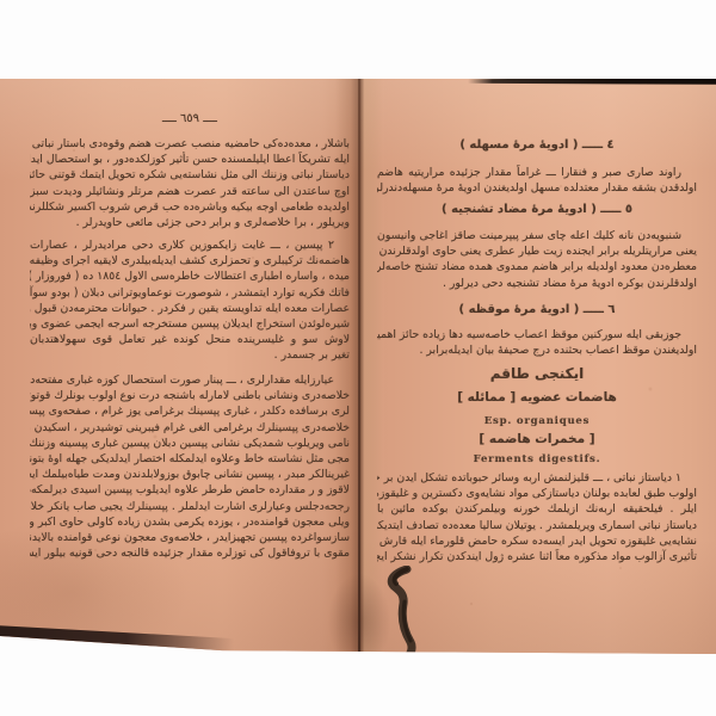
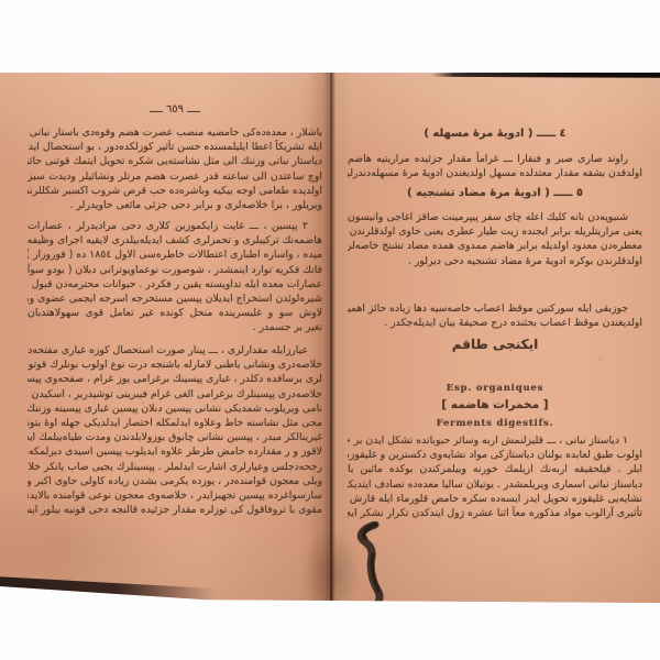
  ــــ ٦٥٩ ــــ
  باشلار ، معده‌ده‌كى حامضيه منصب عصرت هضم وقوه‌دى باستار نباتى
  ايله تشريكاً اعطا ايليلمسنده حسن تأثير كوزلكده‌دور ، بو استحصال ايد
  دياستار نباتى وزننك الى مثل نشاسته‌يى شكره تحويل ايتمك قوتنى حائز
  اوچ ساعتدن الى ساعته قدر عصرت هضم مرتلر ونشائيلر وديدت سبز
  اولديده طعامى اوجه بيكيه وباشره‌ده حب قرص شروب اكسير شكللرند
  ويريلور ، برا خلاصه‌لرى و برابر دحى جزئى مائعى حاويدرلر .
  ٢ پپسين ، ـــ غايت زايكموزين كلارى دحى مراديدرلر ، عصارات
  هاضمه‌نك تركيبلرى و تحمزلرى كشف ايديله‌بيلدرى لايقيه اجراى وظيفه
  ميده ، واساره اطبارى اعتطالات خاطره‌سى الاول ١٨٥٤ ده ( فوروزار )
  فاتك فكريه توارد ايتمشدر ، شوصورت نوعماويوترانى دبلان ( بودو سوآ
  عصارات معده ايله تداويسته يقين ر فكردر . حيوانات محترمه‌دن قبول
  شيره‌لوئدن استخراج ايديلان پپسين مستخرجه اسرجه ايجمى عضوى وب
  لاوش سو و غليسرينده منحل كونده غير تعامل قوى سهولاهتدبان
  تغير بر جسمدر .
  عيارزايله مقدارلرى ، ـــ پبنار صورت استحصال كوزه غبارى مفتحه‌د
  خلاصه‌درى ونشانى باطنى لامارله باشنجه درت نوع اولوب بونلرك قوتوت
  لرى برسافده دكلدر ، غبارى پپسينك برغرامى يوز غرام ، صفحه‌وى پپس
  خلاصه‌درى پپسينلرك برغرامى الغى غرام فيبرينى توشيدرير ، اسكيدن
  نامى ويريلوب شمديكى نشانى پپسين دبلان پپسين غبارى پپسينه وزننك
  مجى مثل نشاسته خاط وعلاوه ايدلمكله اختصار ايدلديكى جهله اوهٔ بتون
  غيرينالكر مبدر ، پپسين نشانى چابوق بوزولابلدندن ومدت طياه‌بيلمك اي
  لاقوز و ر مقدارده حامض طرطر علاوه ايديلوب پپسين اسيدى ديرلمكه‌
  رجحه‌دجلس وعيارلرى اشارت ايدلملر . پپسينلرك يجيى صاب يانكر خلا
  ويلى معجون قوامنده‌در ، يوزده يكرمى بشدن زياده كاولى حاوى اكبر و
  سازسواغرده پپسين تجهيزايدر ، خلاصه‌وى معجون نوعى قوامنده بالايدن
  مقوى با تروفاقول كى توزلره مقدار جزئيده قالنجه دحى قونيه بيلور ايس
  ٤ ـــــ ( ادويهٔ مرهٔ مسهله )
  راوند صارى صبر و فنقارا ـــ غراماً مقدار جزئيده مراريتيه هاضم
  اولدقدن بشقه مقدار معتدلده مسهل اولديغندن ادويهٔ مرهٔ مسهله‌دندرلر
  ٥ ـــــ ( ادويهٔ مرهٔ مضاد تشنجيه )
  شنبويه‌دن نانه كليك اعله چاى سفر پيپرمينت صاقز اغاجى وانيسون
  يعنى مراريتلريله برابر ايجنده زيت طيار عطرى يعنى حاوى اولدقلرندن
  معطره‌دن معدود اولديله برابر هاضم ممدوى همده مضاد تشنج خاصه‌لر
  اولدقلرندن بوكره ادويهٔ مرهٔ مضاد تشنجيه دحى ديرلور .
- ٦ ـــــ ( ادويهٔ مرهٔ موقظه )
  جوزبقى ايله سوركنين موقظ اعصاب خاصه‌سيه دها زياده حائز اهمي
- اولديغندن موقظ اعصاب بحثنده درج صحيفهٔ بيان ايديله‌برابر .
+ اولديغندن موقظ اعصاب بحثنده درج صحيفهٔ بيان ايديله‌جكدر .
  ايكنجى طاقم
- هاضمات عضويه [ ممائله ]
  Esp. organiques
  [ مخمرات هاضمه ]
  Ferments digestifs.
  ١ دياستاز نباتى ، ـــ قليزلنمش اربه وسائر حبوباتده تشكل ايدن بر خ
  اولوب طبق لعابده بولنان دياستازكى مواد نشايه‌وى دكسترين و غليقوزه
  ايلر . فيلحقيقه اربه‌نك ازيلمك خورنه وبيلمركندن بوكده مائين با
  دياستاز نباتى اسمارى ويريلمشدر . يوتيلان ساليا معده‌ده تصادف ايتديك
  نشايه‌يى غليقوزه تحويل ايدر ايسه‌ده سكره حامض قلورماء ايله قارش
  تأثيرى آزالوب مواد مذكوره معاً اثنا عشره ژول ايندكدن تكرار نشكر ايچ
